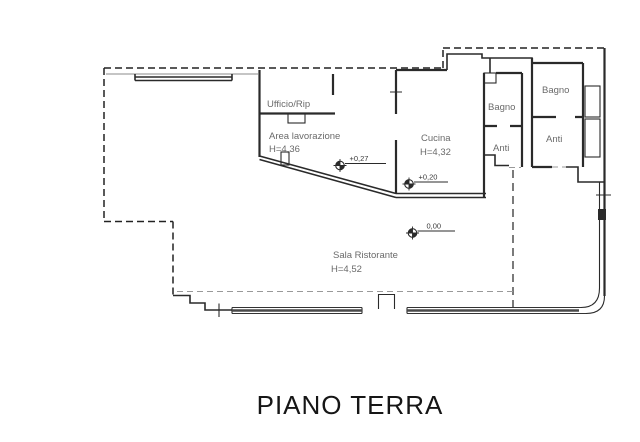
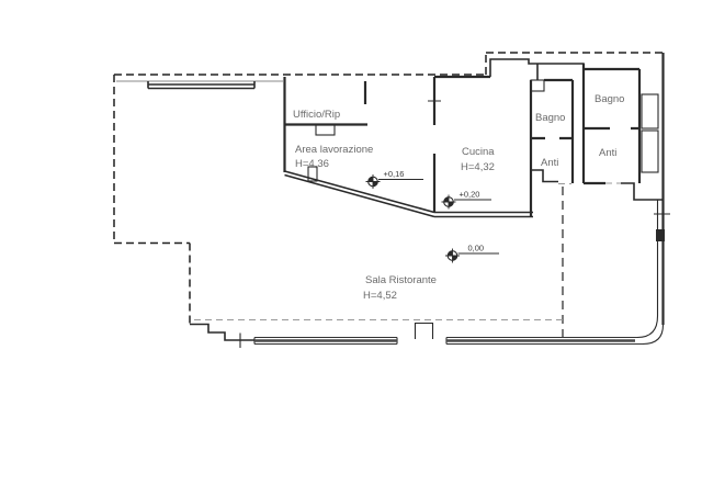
- +0,27
+ +0,16
  +0,20
  0,00
  Ufficio/Rip
  Area lavorazione
  H=4,36
  Cucina
  H=4,32
  Bagno
  Anti
  Bagno
  Anti
  Sala Ristorante
  H=4,52
- PIANO TERRA
